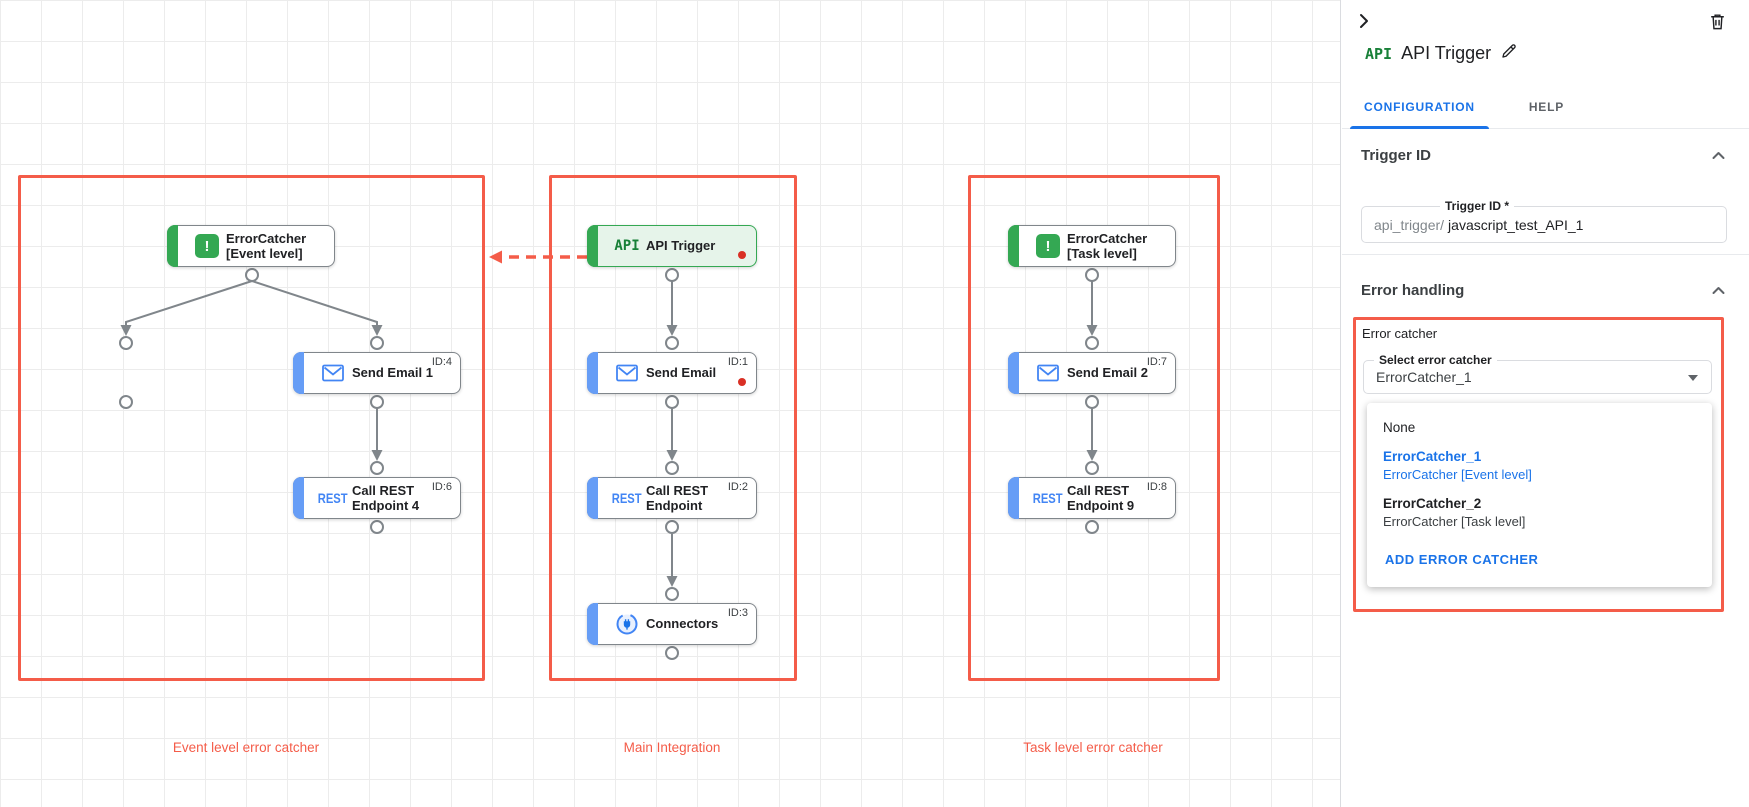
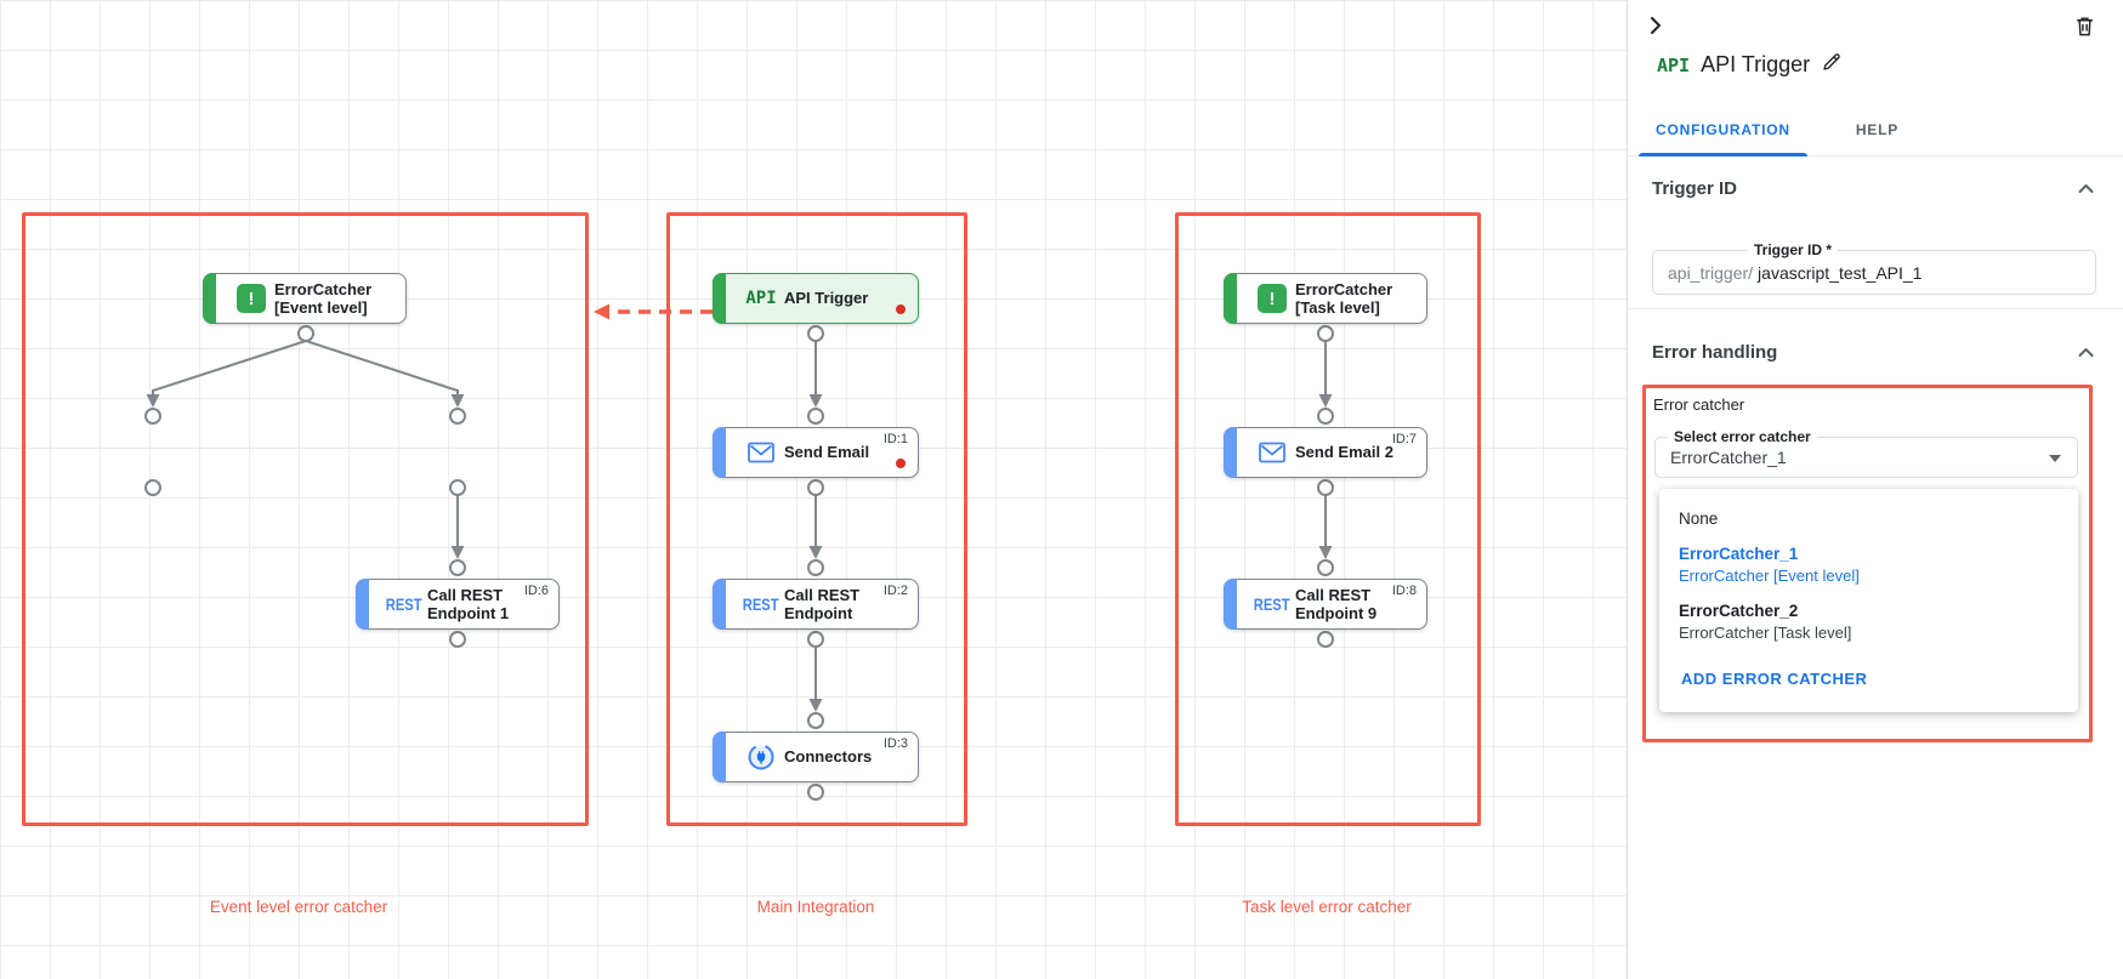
  !
  ErrorCatcher
  [Event level]
- Send Email 1
- ID:4
  REST
  Call REST
- Endpoint 4
+ Endpoint 1
  ID:6
  API
  API Trigger
  Send Email
  ID:1
  REST
  Call REST
  Endpoint
  ID:2
  Connectors
  ID:3
  !
  ErrorCatcher
  [Task level]
  Send Email 2
  ID:7
  REST
  Call REST
  Endpoint 9
  ID:8
  Event level error catcher
  Main Integration
  Task level error catcher
  API
  API Trigger
  CONFIGURATION
  HELP
  Trigger ID
  Trigger ID *
  api_trigger/
  javascript_test_API_1
  Error handling
  Error catcher
  Select error catcher
  ErrorCatcher_1
  None
  ErrorCatcher_1
  ErrorCatcher [Event level]
  ErrorCatcher_2
  ErrorCatcher [Task level]
  ADD ERROR CATCHER
